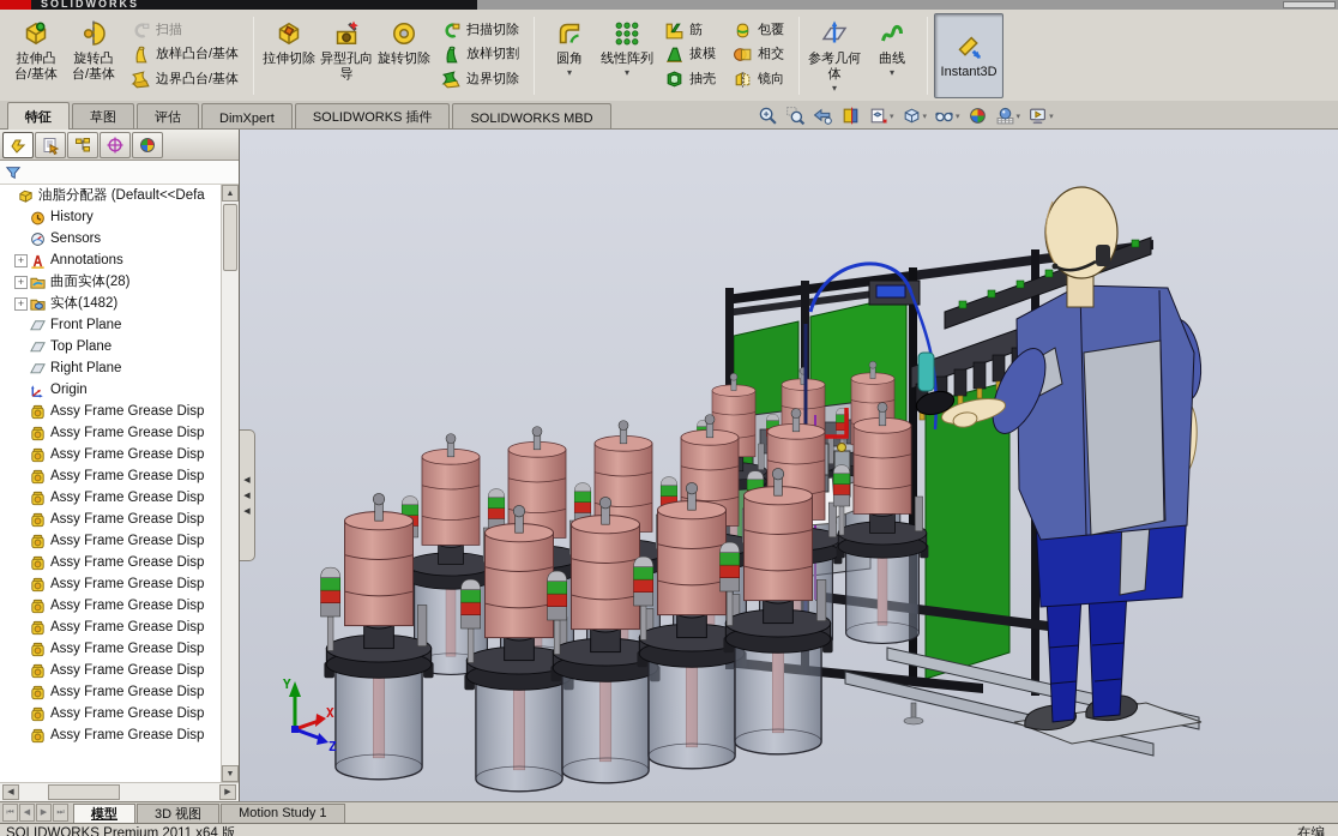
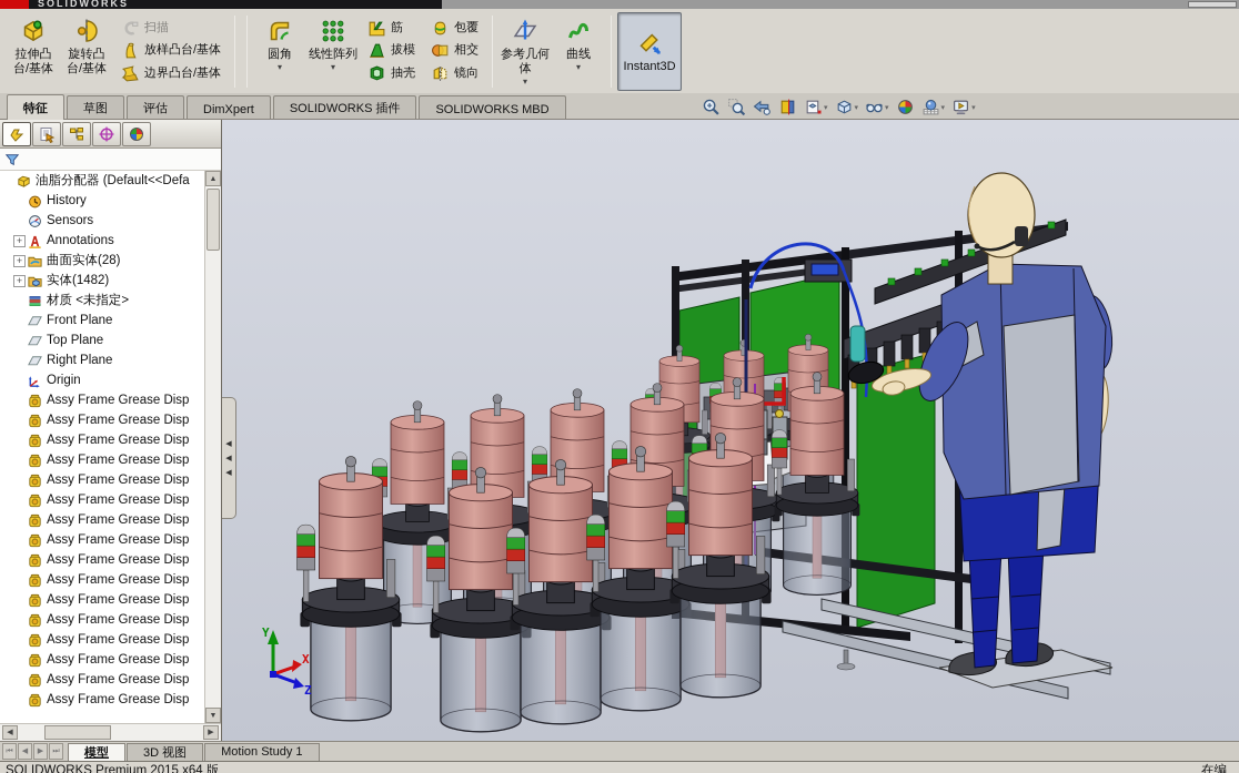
  SOLIDWORKS
  拉伸凸台/基体
  旋转凸台/基体
  扫描
  放样凸台/基体
  边界凸台/基体
- 拉伸切除
- 异型孔向导
- 旋转切除
- 扫描切除
- 放样切割
- 边界切除
  圆角
  ▾
  线性阵列
  ▾
  筋
  拔模
  抽壳
  包覆
  相交
  镜向
  参考几何体
  ▾
  曲线
  ▾
  Instant3D
  特征
  草图
  评估
  DimXpert
  SOLIDWORKS 插件
  SOLIDWORKS MBD
  油脂分配器 (Default<<Defa
  History
  Sensors
  Annotations
  曲面实体(28)
  实体(1482)
+ 材质 <未指定>
  Front Plane
  Top Plane
  Right Plane
  Origin
  Assy Frame Grease Disp
  Assy Frame Grease Disp
  Assy Frame Grease Disp
  Assy Frame Grease Disp
  Assy Frame Grease Disp
  Assy Frame Grease Disp
  Assy Frame Grease Disp
  Assy Frame Grease Disp
  Assy Frame Grease Disp
  Assy Frame Grease Disp
  Assy Frame Grease Disp
  Assy Frame Grease Disp
  Assy Frame Grease Disp
  Assy Frame Grease Disp
  Assy Frame Grease Disp
  Assy Frame Grease Disp
  Y
  X
  Z
  模型
  3D 视图
  Motion Study 1
- SOLIDWORKS Premium 2011 x64 版
+ SOLIDWORKS Premium 2015 x64 版
